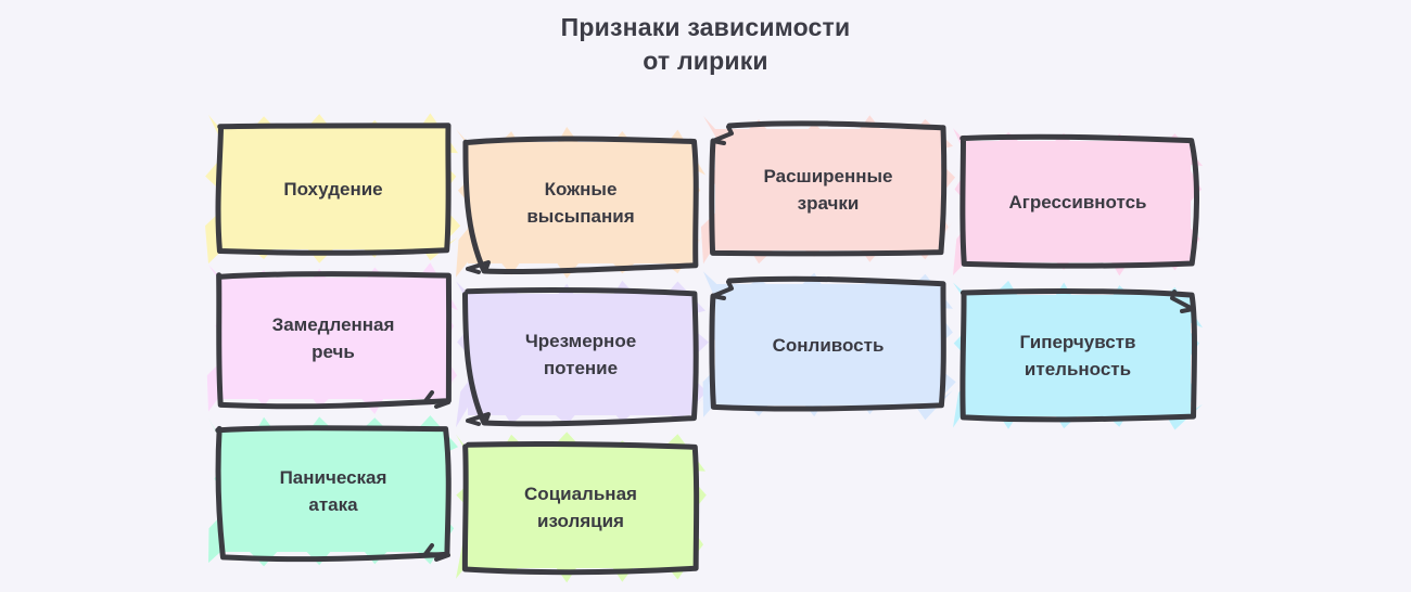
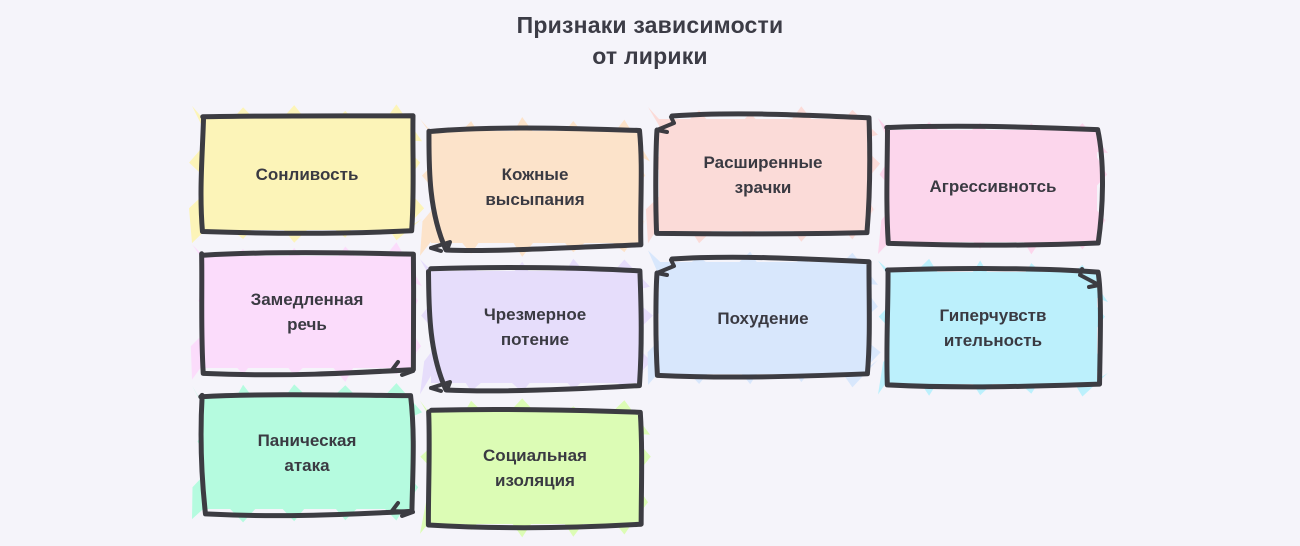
  Признаки зависимости
  от лирики
- Похудение
+ Сонливость
  Кожные
  высыпания
  Расширенные
  зрачки
  Агрессивнотсь
  Замедленная
  речь
  Чрезмерное
  потение
- Сонливость
+ Похудение
  Гиперчувств
  ительность
  Паническая
  атака
  Социальная
  изоляция
